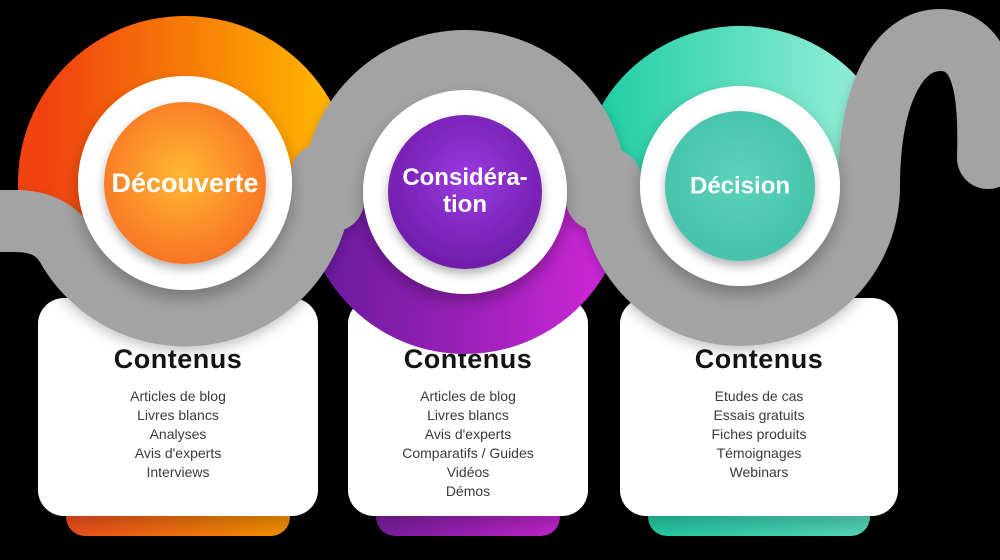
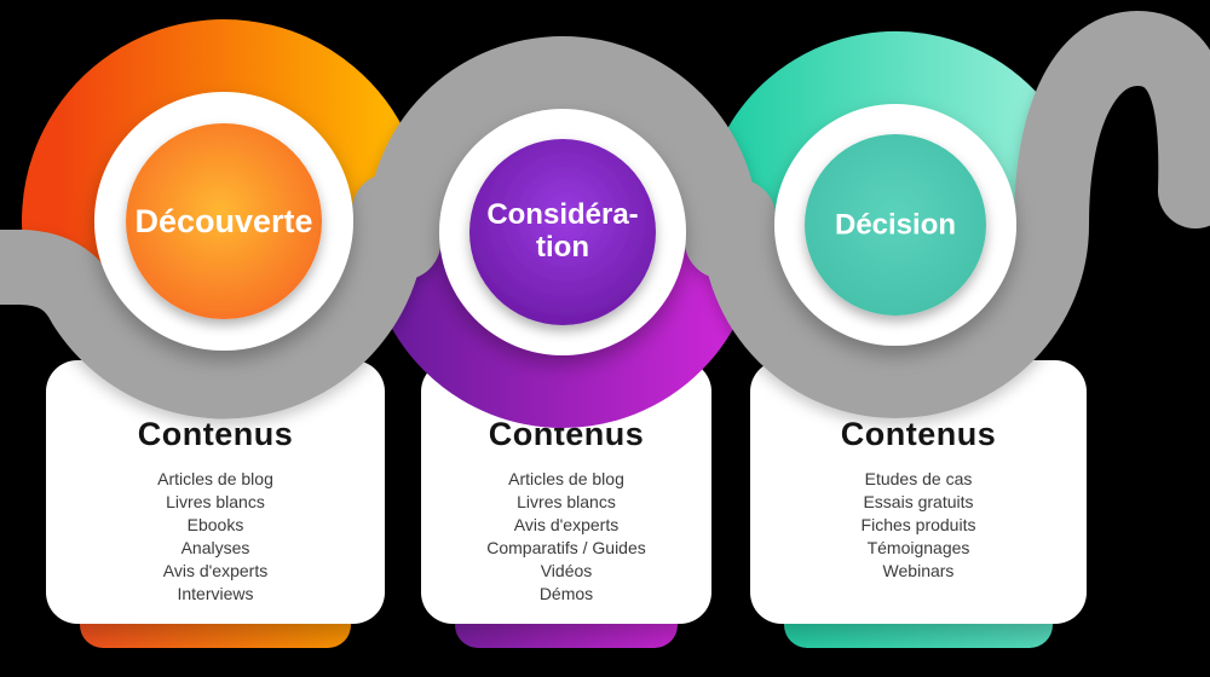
  Découverte
  Considéra-
  tion
  Décision
  Contenus
  Articles de blog
  Livres blancs
+ Ebooks
  Analyses
  Avis d'experts
  Interviews
  Contenus
  Articles de blog
  Livres blancs
  Avis d'experts
  Comparatifs / Guides
  Vidéos
  Démos
  Contenus
  Etudes de cas
  Essais gratuits
  Fiches produits
  Témoignages
  Webinars
